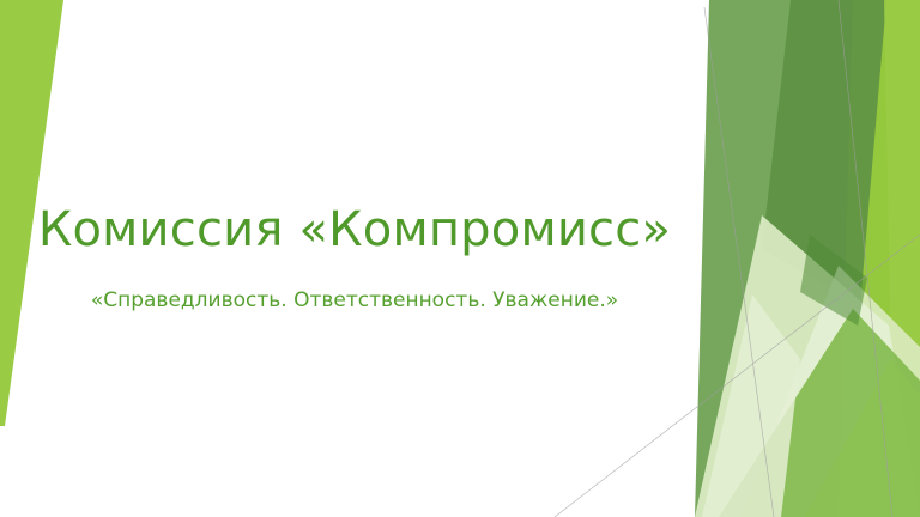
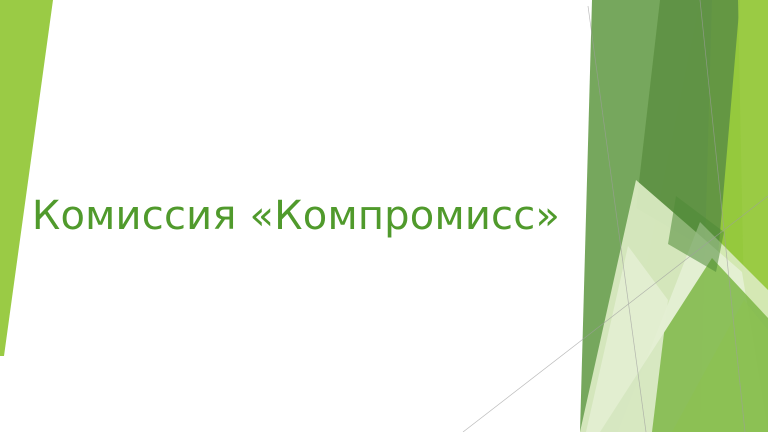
  Комиссия «Компромисс»
- «Справедливость. Ответственность. Уважение.»
